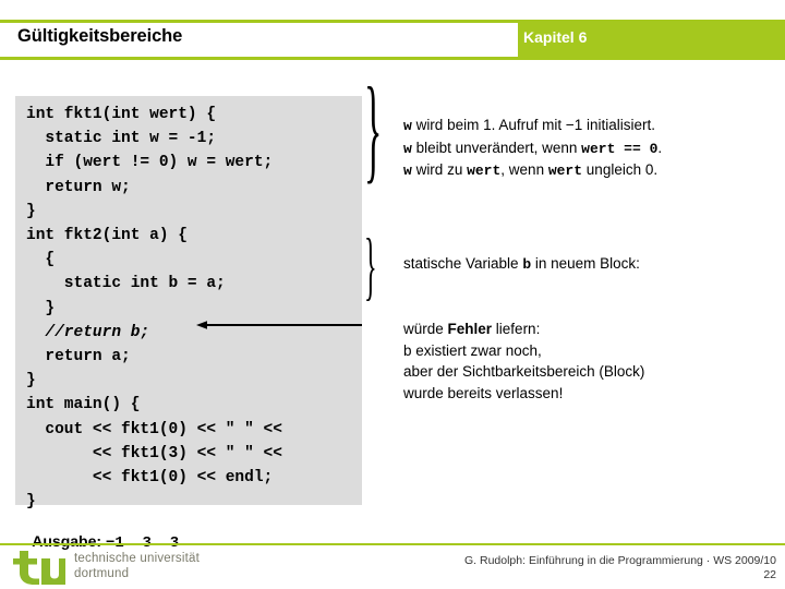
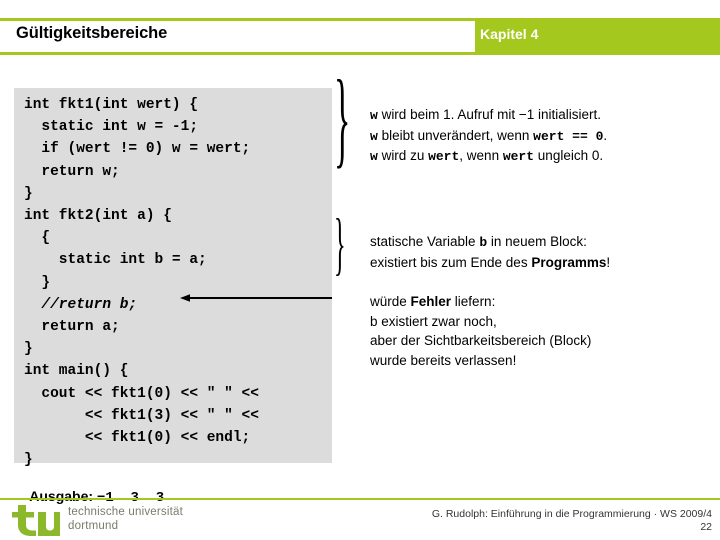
  Gültigkeitsbereiche
- Kapitel 6
+ Kapitel 4
  int fkt1(int wert) {
  static int w = -1;
  if (wert != 0) w = wert;
  return w;
  }
  int fkt2(int a) {
  {
  static int b = a;
  }
  //return b;
  return a;
  }
  int main() {
  cout << fkt1(0) << " " <<
  << fkt1(3) << " " <<
  << fkt1(0) << endl;
  }
  }
  }
  w wird beim 1. Aufruf mit −1 initialisiert.
  w bleibt unverändert, wenn wert == 0.
  w wird zu wert, wenn wert ungleich 0.
  statische Variable b in neuem Block:
+ existiert bis zum Ende des Programms!
  würde Fehler liefern:
  b existiert zwar noch,
  aber der Sichtbarkeitsbereich (Block)
  wurde bereits verlassen!
  technische universität dortmund
- G. Rudolph: Einführung in die Programmierung · WS 2009/10
+ G. Rudolph: Einführung in die Programmierung · WS 2009/4
  22
